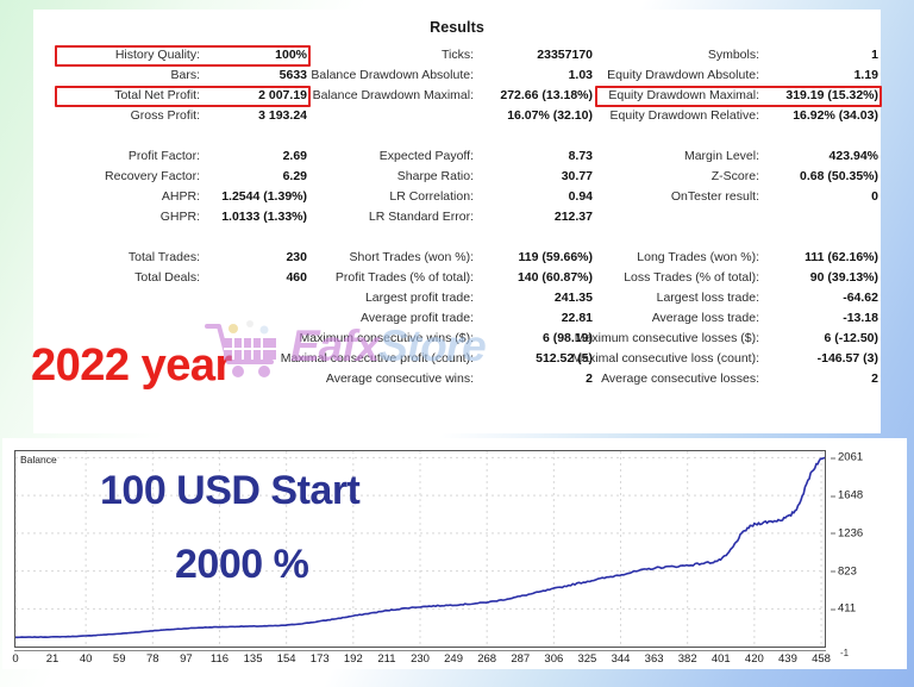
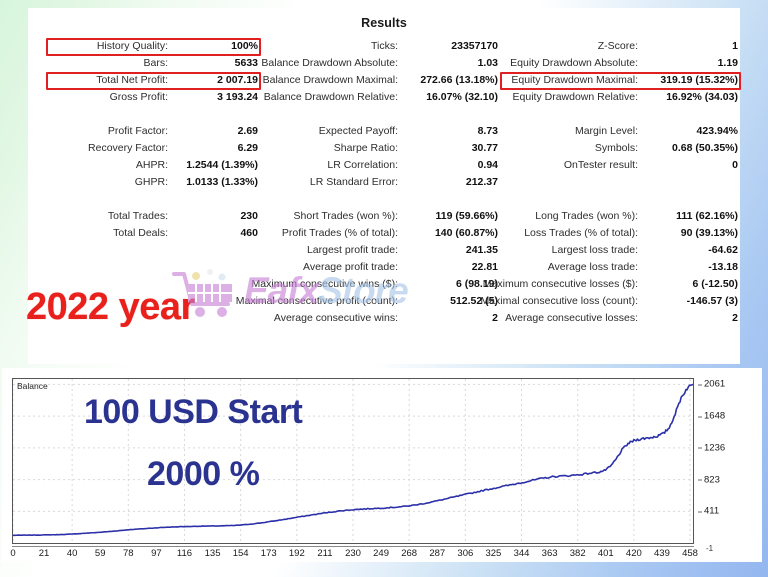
  Results
  History Quality:
  100%
  Bars:
  5633
  Total Net Profit:
  2 007.19
  Gross Profit:
  3 193.24
  Profit Factor:
  2.69
  Recovery Factor:
  6.29
  AHPR:
  1.2544 (1.39%)
  GHPR:
  1.0133 (1.33%)
  Total Trades:
  230
  Total Deals:
  460
  Ticks:
  23357170
  Balance Drawdown Absolute:
  1.03
  Balance Drawdown Maximal:
  272.66 (13.18%)
+ Balance Drawdown Relative:
  16.07% (32.10)
  Expected Payoff:
  8.73
  Sharpe Ratio:
  30.77
  LR Correlation:
  0.94
  LR Standard Error:
  212.37
  Short Trades (won %):
  119 (59.66%)
  Profit Trades (% of total):
  140 (60.87%)
  Largest profit trade:
  241.35
  Average profit trade:
  22.81
  Maximum consecutive wins ($):
  6 (98.19)
  Maximal consecutive profit (count):
  512.52 (5)
  Average consecutive wins:
  2
- Symbols:
+ Z-Score:
  1
  Equity Drawdown Absolute:
  1.19
  Equity Drawdown Maximal:
  319.19 (15.32%)
  Equity Drawdown Relative:
  16.92% (34.03)
  Margin Level:
  423.94%
- Z-Score:
+ Symbols:
  0.68 (50.35%)
  OnTester result:
  0
  Long Trades (won %):
  111 (62.16%)
  Loss Trades (% of total):
  90 (39.13%)
  Largest loss trade:
  -64.62
  Average loss trade:
  -13.18
  Maximum consecutive losses ($):
  6 (-12.50)
  Maximal consecutive loss (count):
  -146.57 (3)
  Average consecutive losses:
  2
  Balance
  2061
  1648
  1236
  823
  411
  0
  21
  40
  59
  78
  97
  116
  135
  154
  173
  192
  211
  230
  249
  268
  287
  306
  325
  344
  363
  382
  401
  420
  439
  458
  -1
  2022 year
  100 USD Start
  2000 %
  EafxStore
